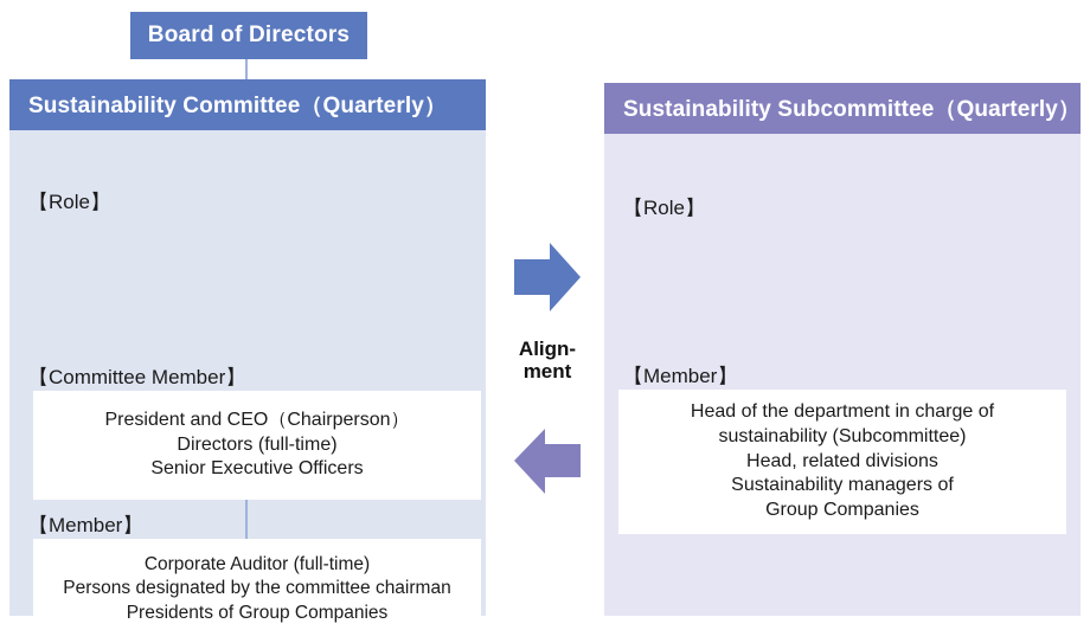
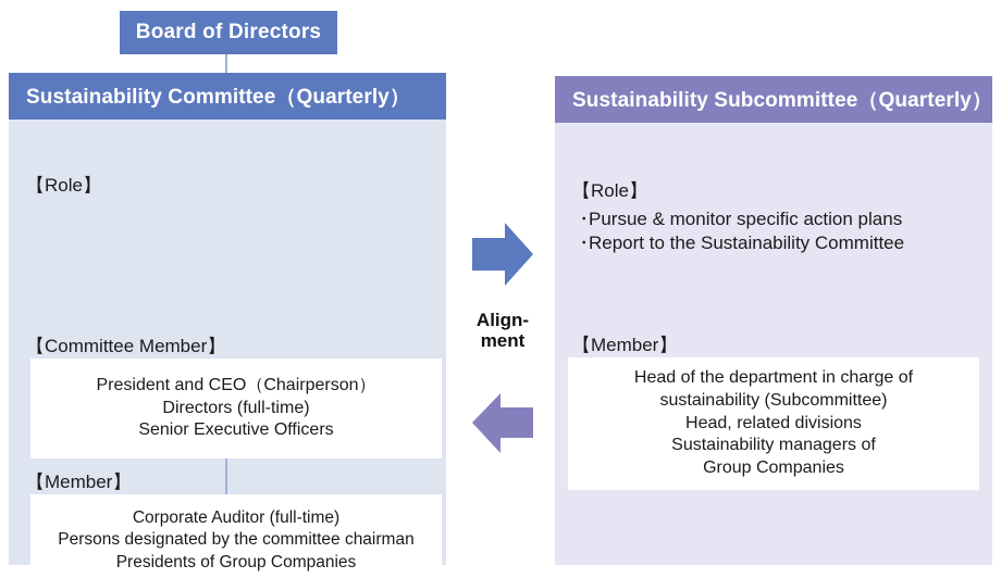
  Board of Directors
  Sustainability Committee（Quarterly）
  【Role】
  【Committee Member】
  President and CEO（Chairperson）
  Directors (full-time)
  Senior Executive Officers
  【Member】
  Corporate Auditor (full-time)
  Persons designated by the committee chairman
  Presidents of Group Companies
  Align-
  ment
  Sustainability Subcommittee（Quarterly）
  【Role】
+ ・Pursue & monitor specific action plans
+ ・Report to the Sustainability Committee
  【Member】
  Head of the department in charge of
  sustainability (Subcommittee)
  Head, related divisions
  Sustainability managers of
  Group Companies
